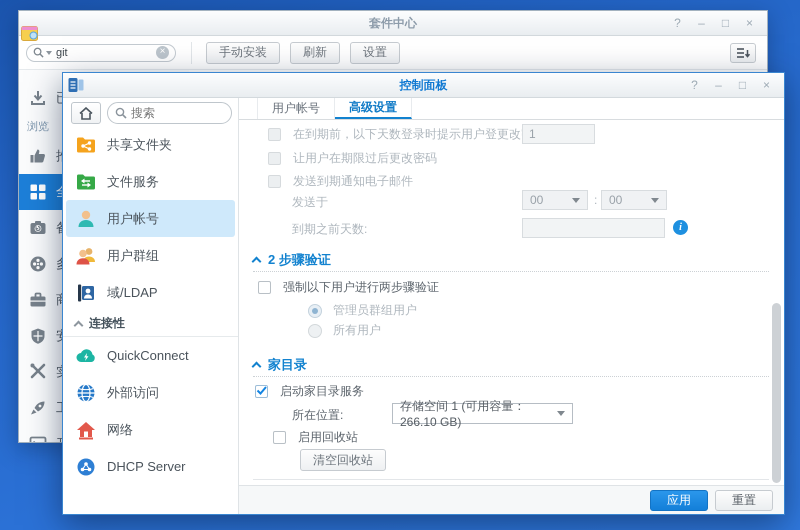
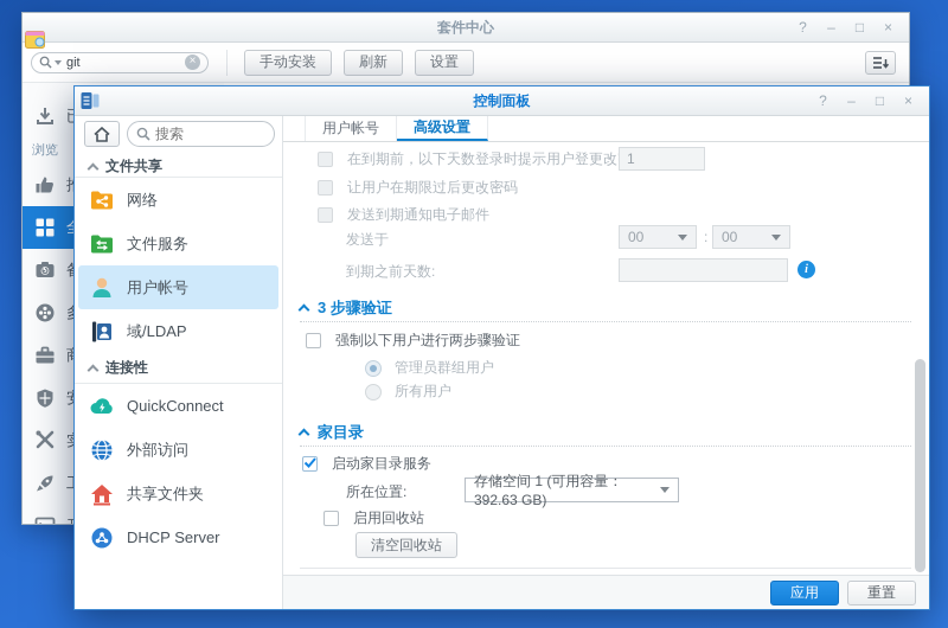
  套件中心
  ?
  –
  □
  ×
  git
  手动安装
  刷新
  设置
  浏览
  控制面板
  ?
  –
  □
  ×
  搜索
+ 文件共享
- 共享文件夹
+ 网络
  文件服务
  用户帐号
- 用户群组
  域/LDAP
  连接性
  QuickConnect
  外部访问
- 网络
+ 共享文件夹
  DHCP Server
  用户帐号
  高级设置
  在到期前，以下天数登录时提示用户登更改
  1
  让用户在期限过后更改密码
  发送到期通知电子邮件
  发送于
  00
  :
  00
  到期之前天数:
  i
- 2 步骤验证
+ 3 步骤验证
  强制以下用户进行两步骤验证
  管理员群组用户
  所有用户
  家目录
  启动家目录服务
  所在位置:
- 存储空间 1 (可用容量： 266.10 GB)
+ 存储空间 1 (可用容量： 392.63 GB)
  启用回收站
  清空回收站
  应用
  重置
